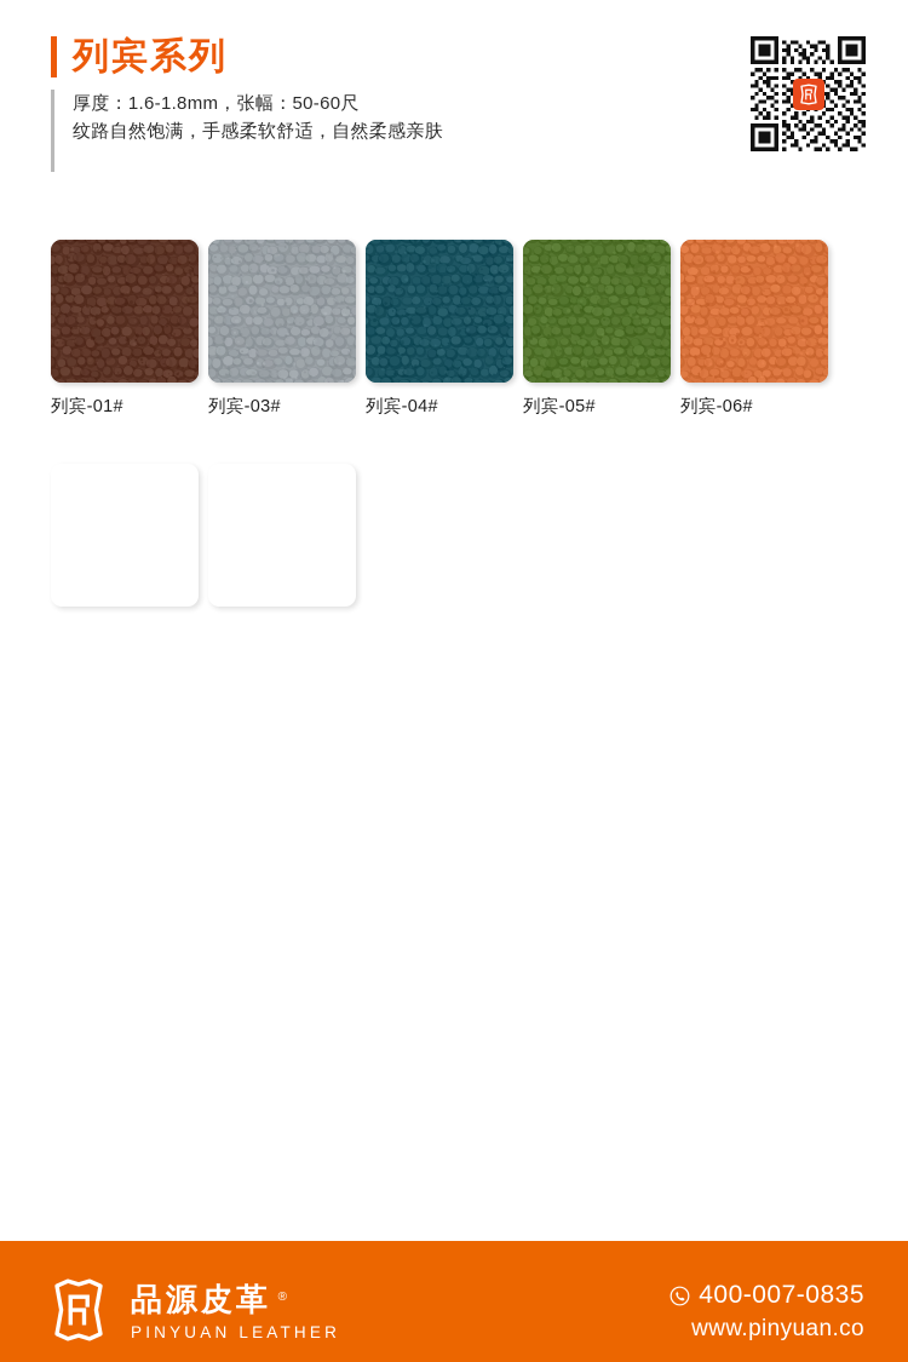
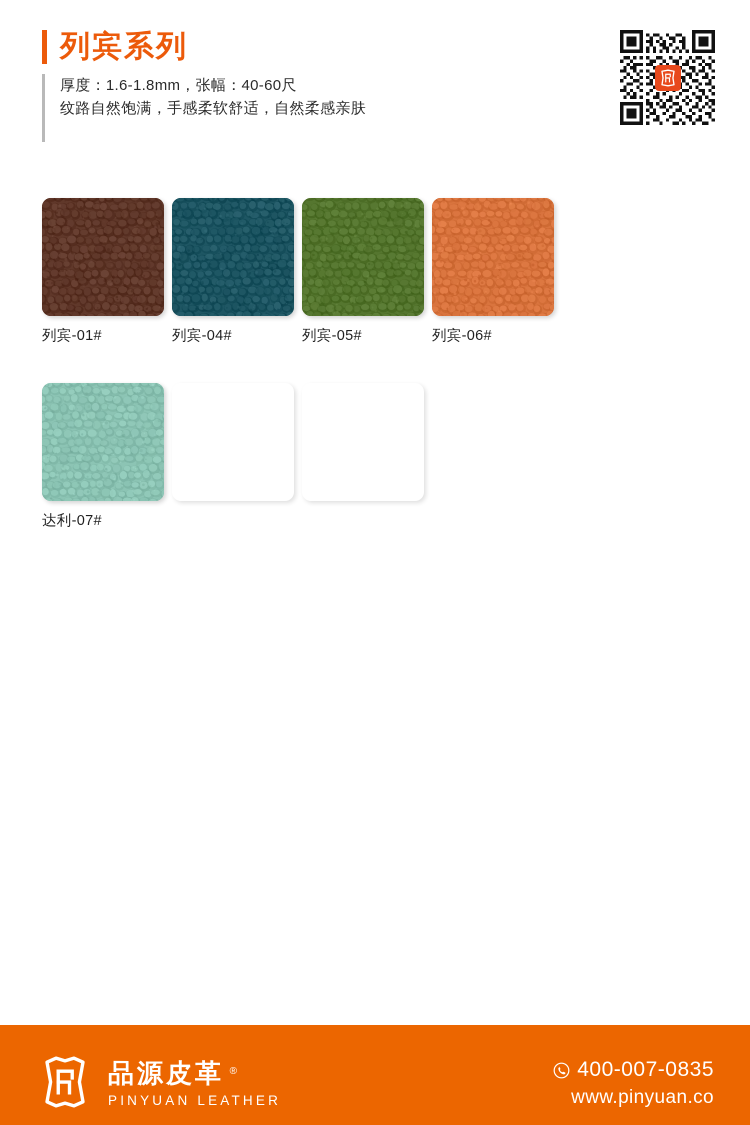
  列宾系列
- 厚度：1.6-1.8mm，张幅：50-60尺
+ 厚度：1.6-1.8mm，张幅：40-60尺
  纹路自然饱满，手感柔软舒适，自然柔感亲肤
  列宾-01#
- 列宾-03#
  列宾-04#
  列宾-05#
  列宾-06#
+ 达利-07#
  品源皮革
  ®
  PINYUAN LEATHER
  400-007-0835
  www.pinyuan.co
